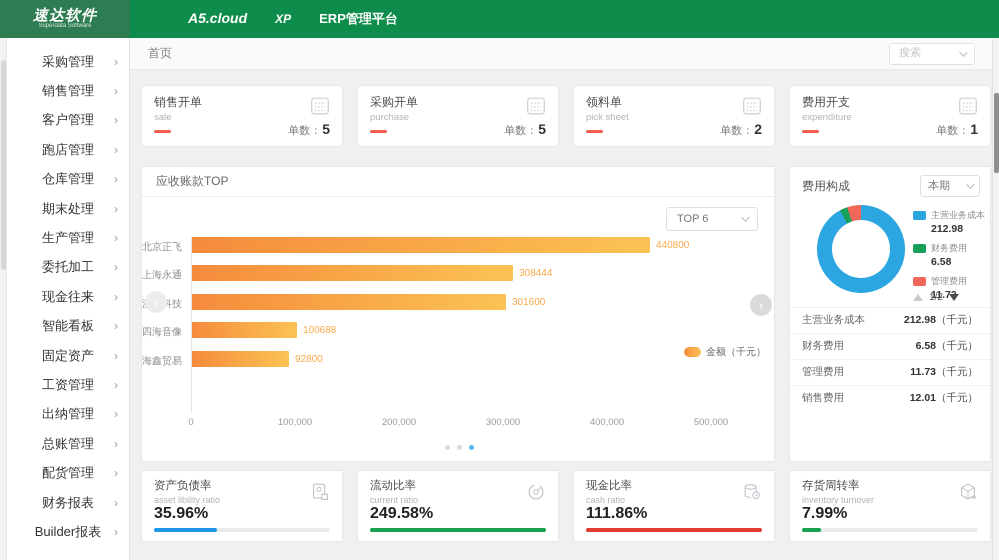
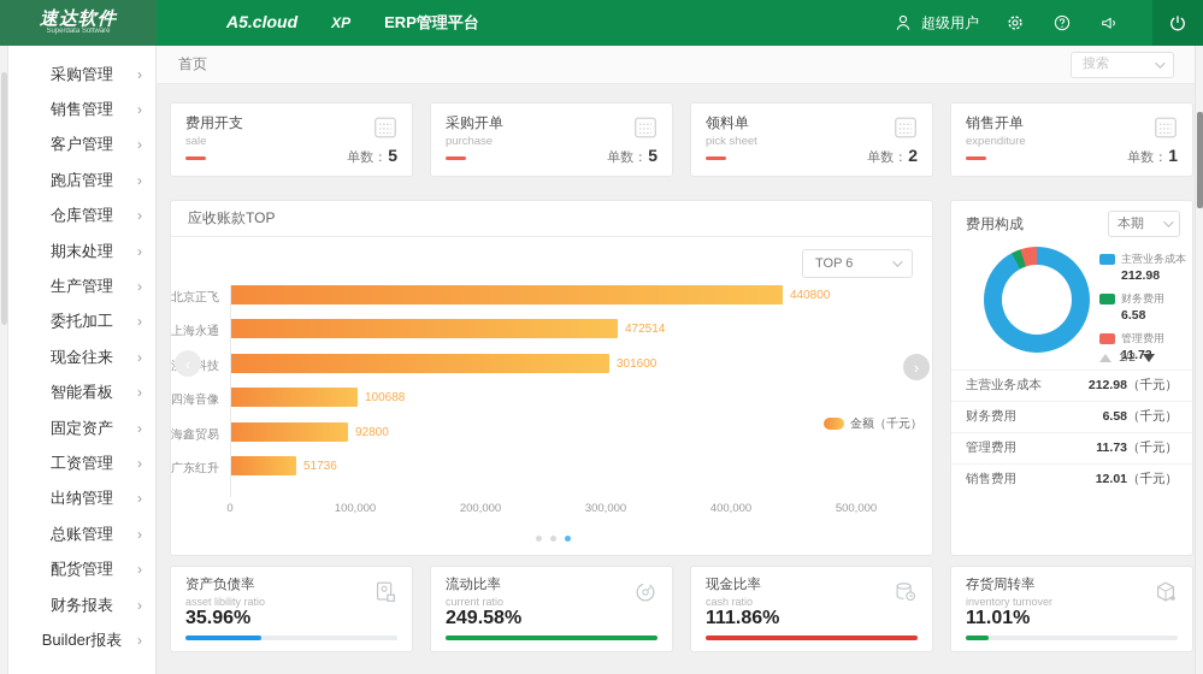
  速达软件
  A5.cloud
  XP
  ERP管理平台
+ 超级用户
  采购管理
  ›
  销售管理
  ›
  客户管理
  ›
  跑店管理
  ›
  仓库管理
  ›
  期末处理
  ›
  生产管理
  ›
  委托加工
  ›
  现金往来
  ›
  智能看板
  ›
  固定资产
  ›
  工资管理
  ›
  出纳管理
  ›
  总账管理
  ›
  配货管理
  ›
  财务报表
  ›
  Builder报表
  ›
  首页
  搜索
- 销售开单
+ 费用开支
  sale
  单数：5
  采购开单
  purchase
  单数：5
  领料单
  pick sheet
  单数：2
- 费用开支
+ 销售开单
  expenditure
  单数：1
  应收账款TOP
  TOP 6
  北京正飞
  440800
  上海永通
- 308444
+ 472514
  301600
  四海音像
  100688
  海鑫贸易
  92800
+ 广东红升
+ 51736
  0
  100,000
  200,000
  300,000
  400,000
  500,000
  金额（千元）
  ›
  费用构成
  本期
  主营业务成本
  212.98
  财务费用
  6.58
  管理费用
  11.73
  1/2
  主营业务成本
  212.98（千元）
  财务费用
  6.58（千元）
  管理费用
  11.73（千元）
  销售费用
  12.01（千元）
  资产负债率
  asset libility ratio
  35.96%
  流动比率
  current ratio
  249.58%
  现金比率
  cash ratio
  111.86%
  存货周转率
  inventory turnover
- 7.99%
+ 11.01%
